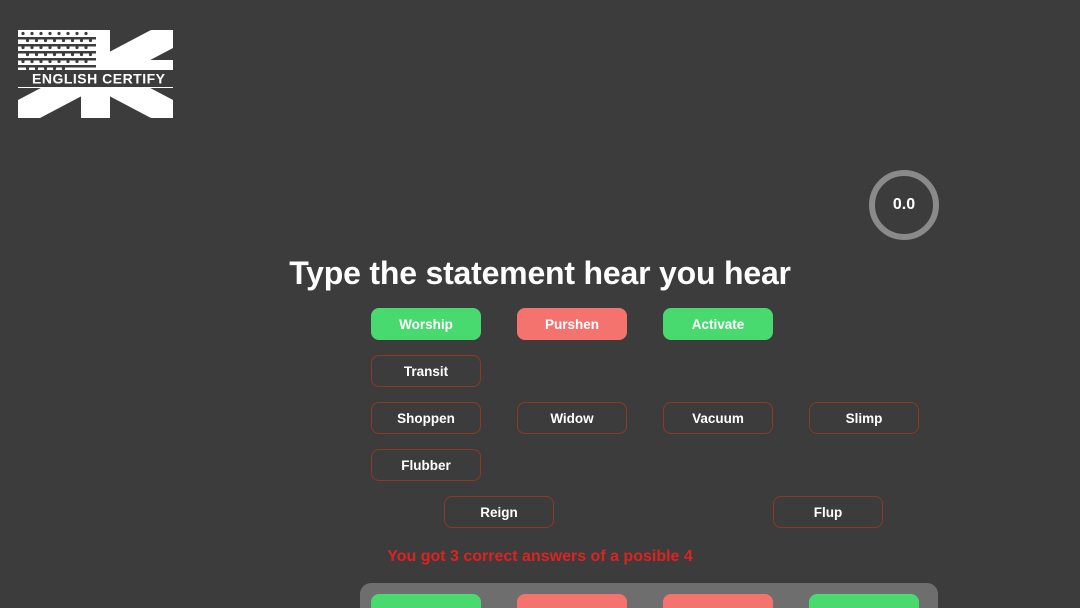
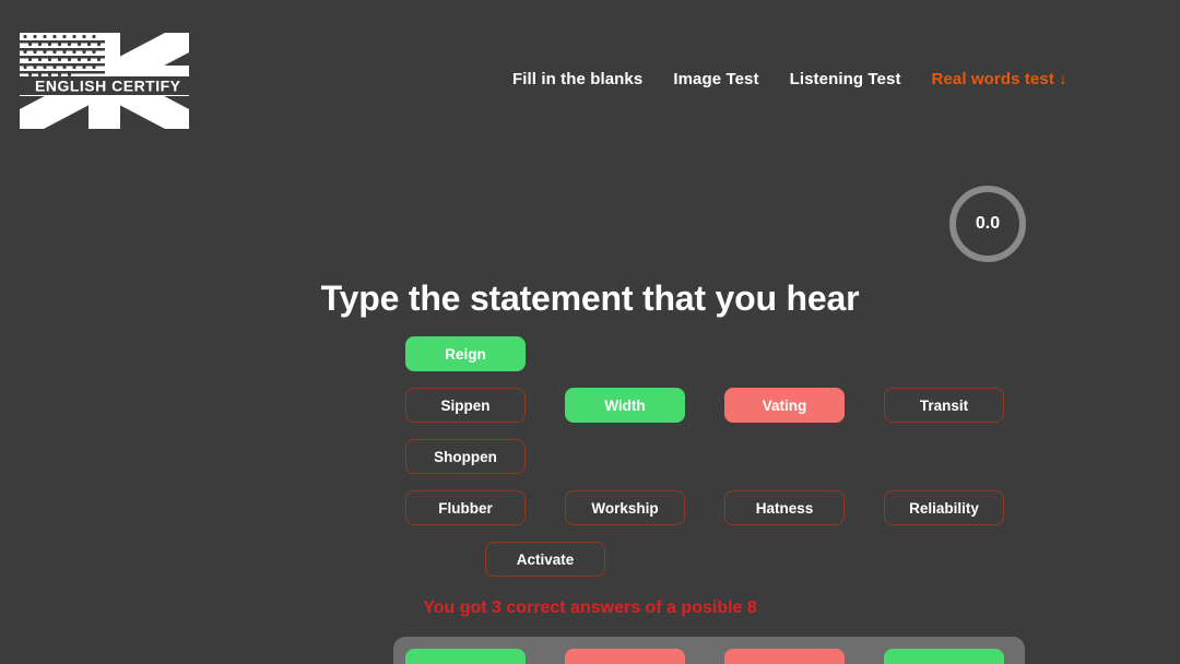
  ENGLISH CERTIFY
+ Fill in the blanks
+ Image Test
+ Listening Test
+ Real words test ↓
  0.0
- Type the statement hear you hear
+ Type the statement that you hear
- Worship
- Purshen
- Activate
+ Reign
+ Sippen
+ Width
+ Vating
  Transit
  Shoppen
- Widow
- Vacuum
- Slimp
  Flubber
+ Workship
+ Hatness
+ Reliability
- Reign
+ Activate
- Flup
- You got 3 correct answers of a posible 4
+ You got 3 correct answers of a posible 8
